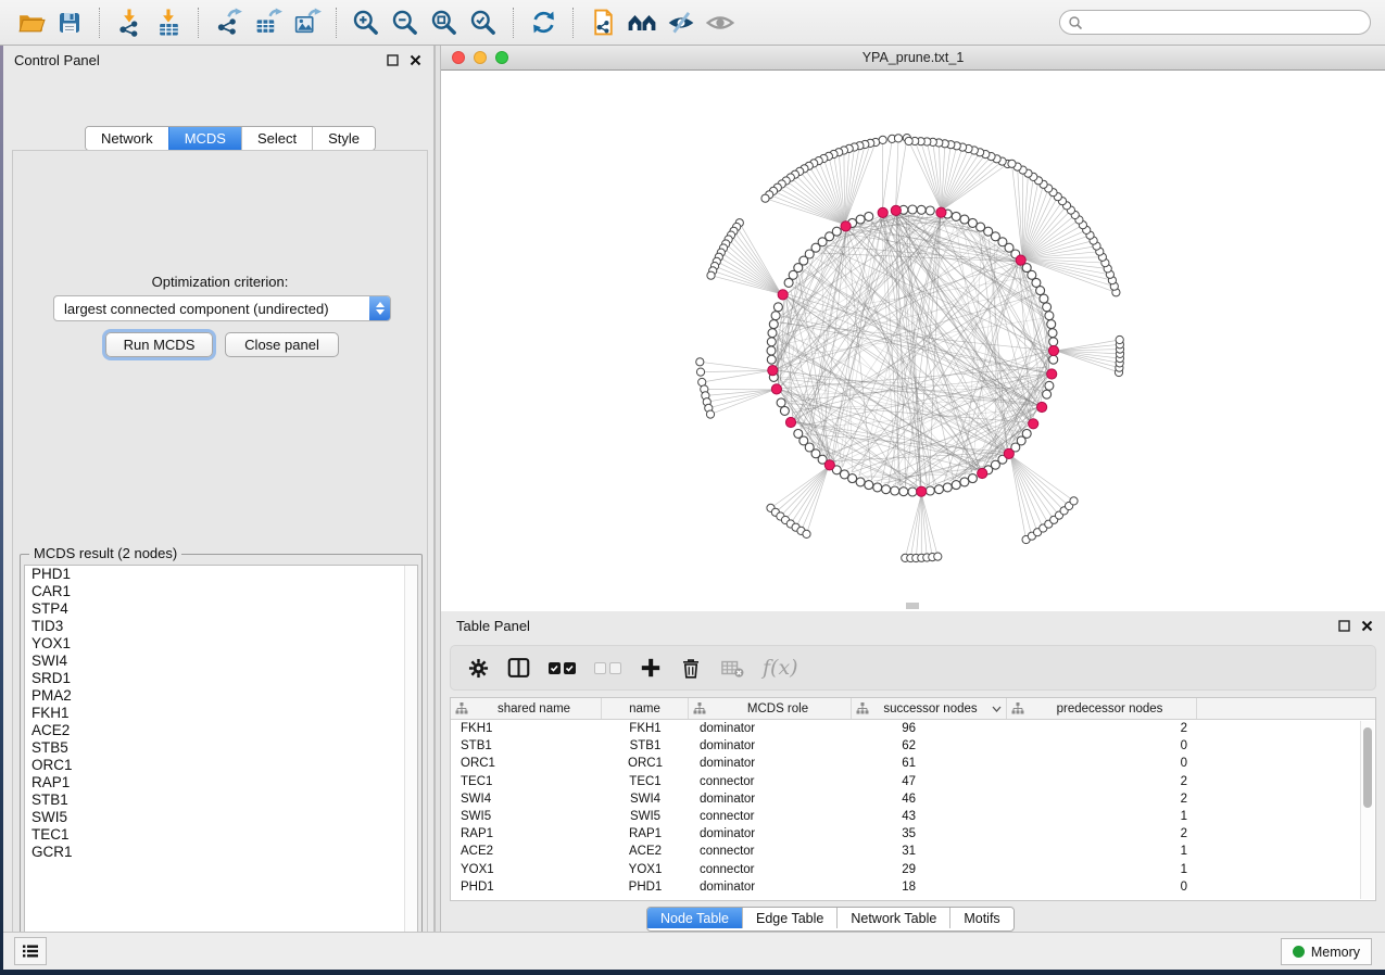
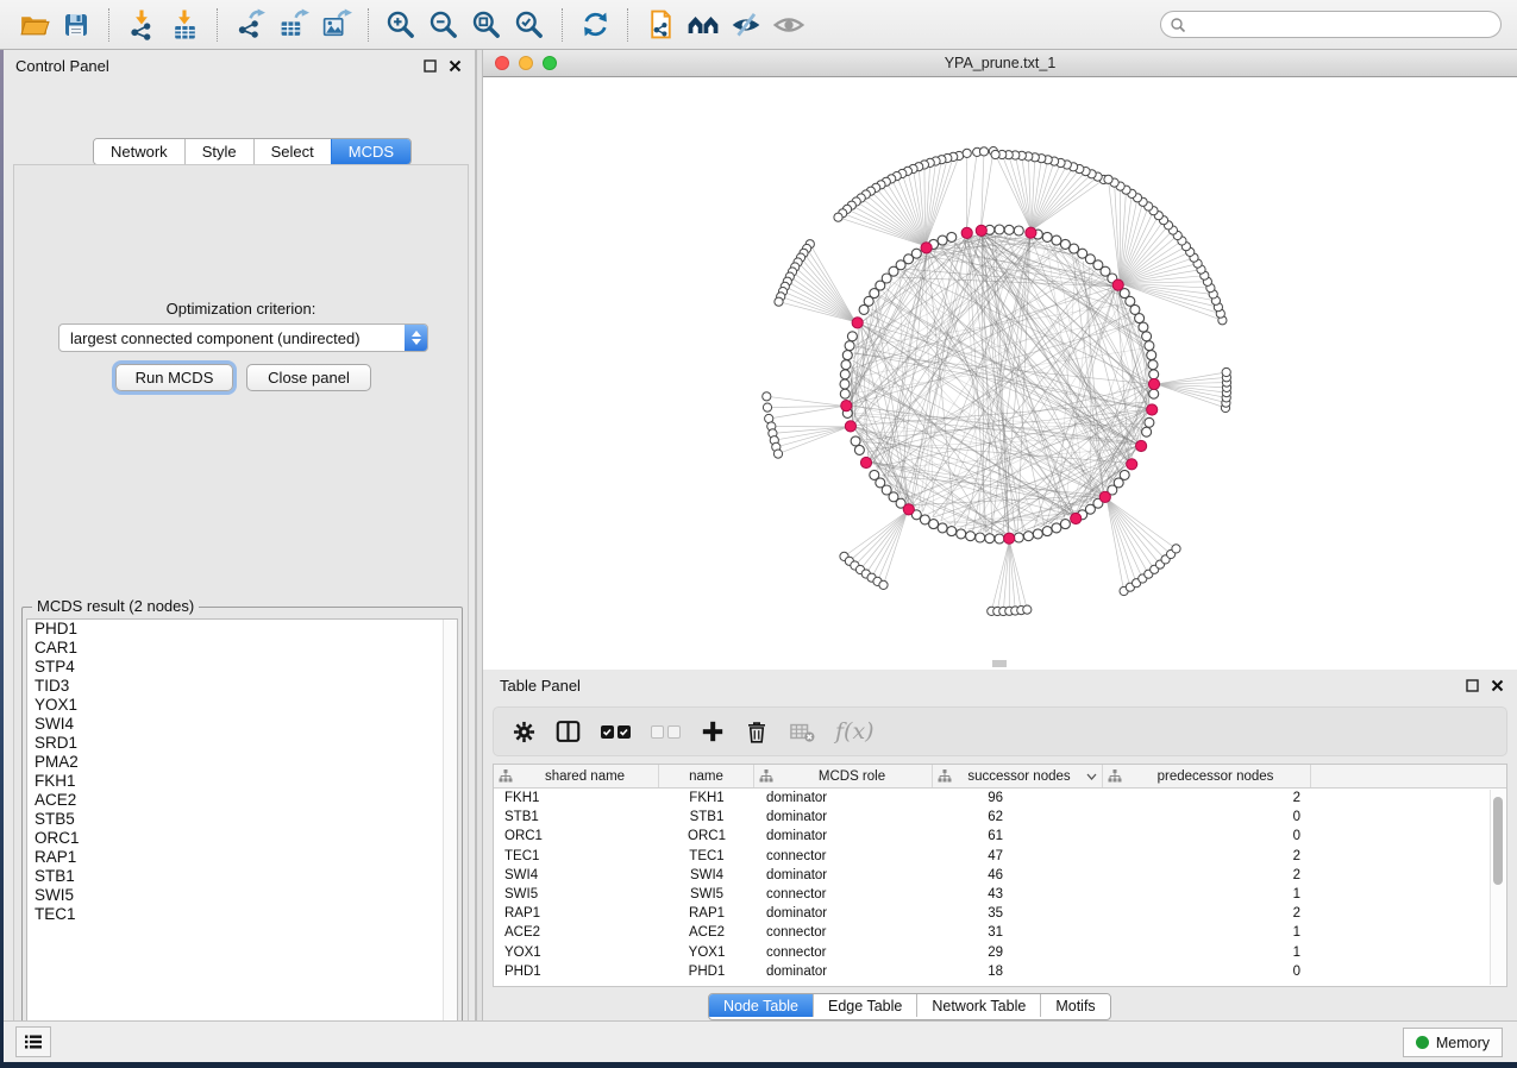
  Control Panel
  Network
- MCDS
+ Style
  Select
- Style
+ MCDS
  Optimization criterion:
  largest connected component (undirected)
  Run MCDS
  Close panel
  MCDS result (2 nodes)
  PHD1
  CAR1
  STP4
  TID3
  YOX1
  SWI4
  SRD1
  PMA2
  FKH1
  ACE2
  STB5
  ORC1
  RAP1
  STB1
  SWI5
  TEC1
- GCR1
  YPA_prune.txt_1
  Table Panel
  f(x)
  shared name
  name
  MCDS role
  successor nodes
  predecessor nodes
  FKH1
  FKH1
  dominator
  96
  2
  STB1
  STB1
  dominator
  62
  0
  ORC1
  ORC1
  dominator
  61
  0
  TEC1
  TEC1
  connector
  47
  2
  SWI4
  SWI4
  dominator
  46
  2
  SWI5
  SWI5
  connector
  43
  1
  RAP1
  RAP1
  dominator
  35
  2
  ACE2
  ACE2
  connector
  31
  1
  YOX1
  YOX1
  connector
  29
  1
  PHD1
  PHD1
  dominator
  18
  0
  Node Table
  Edge Table
  Network Table
  Motifs
  Memory
